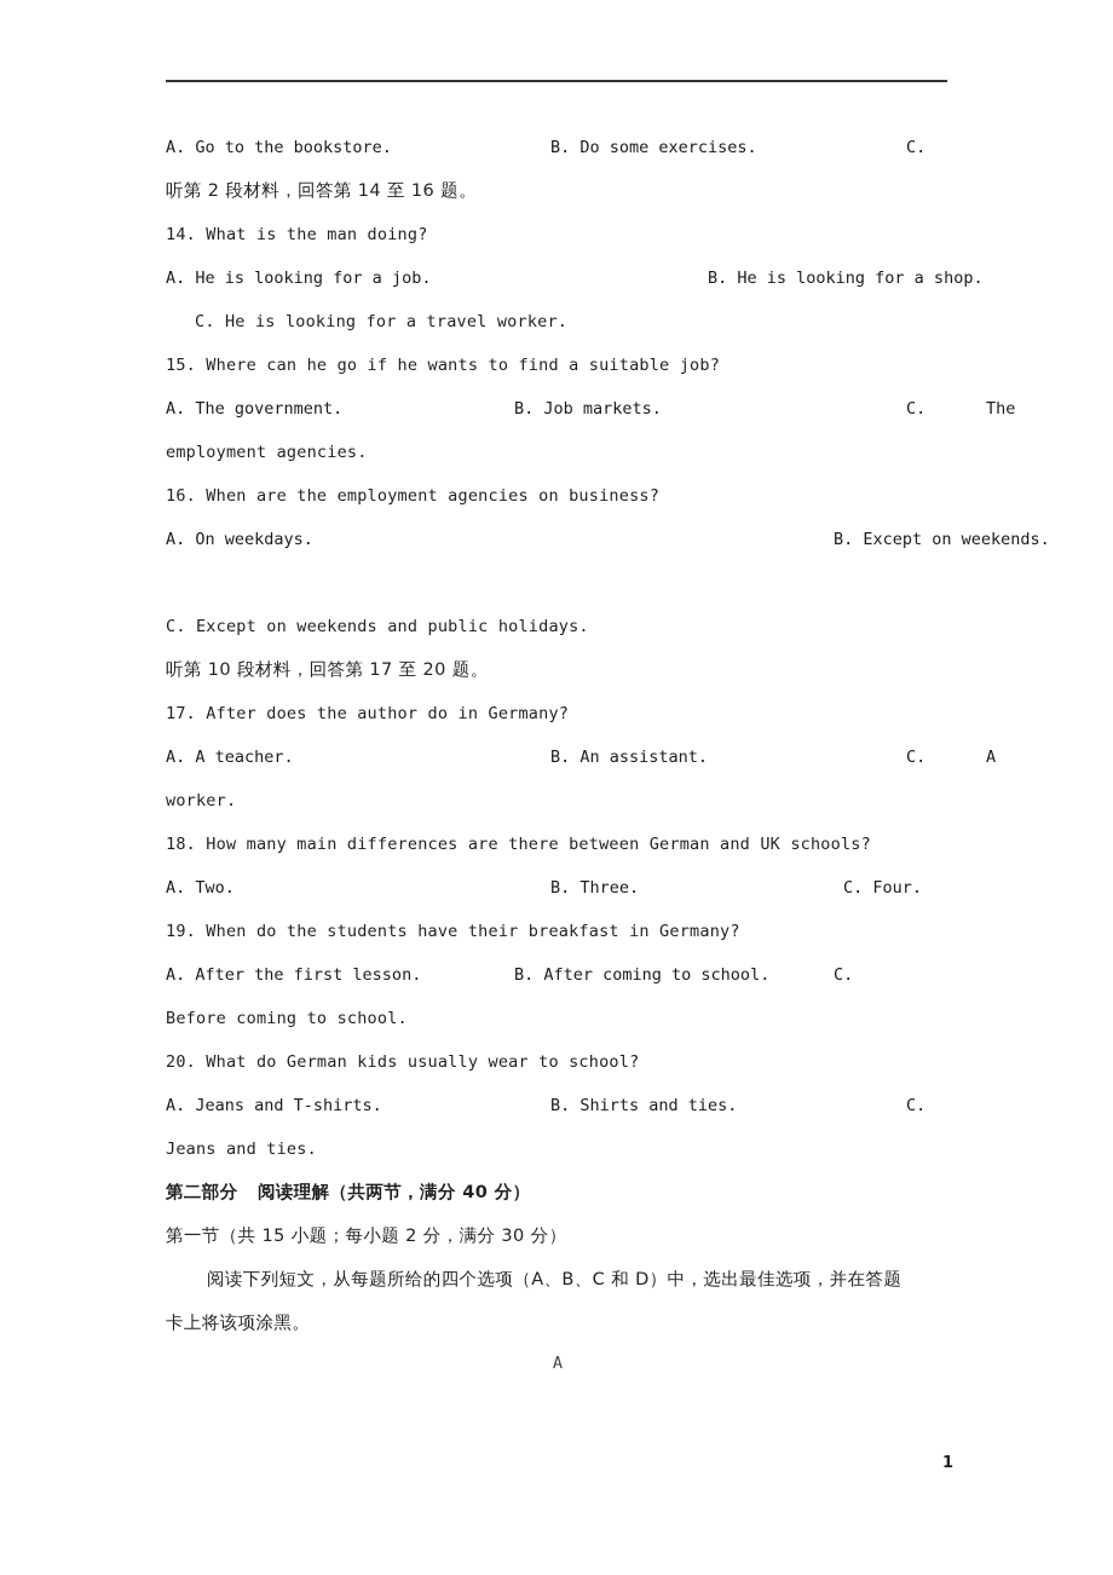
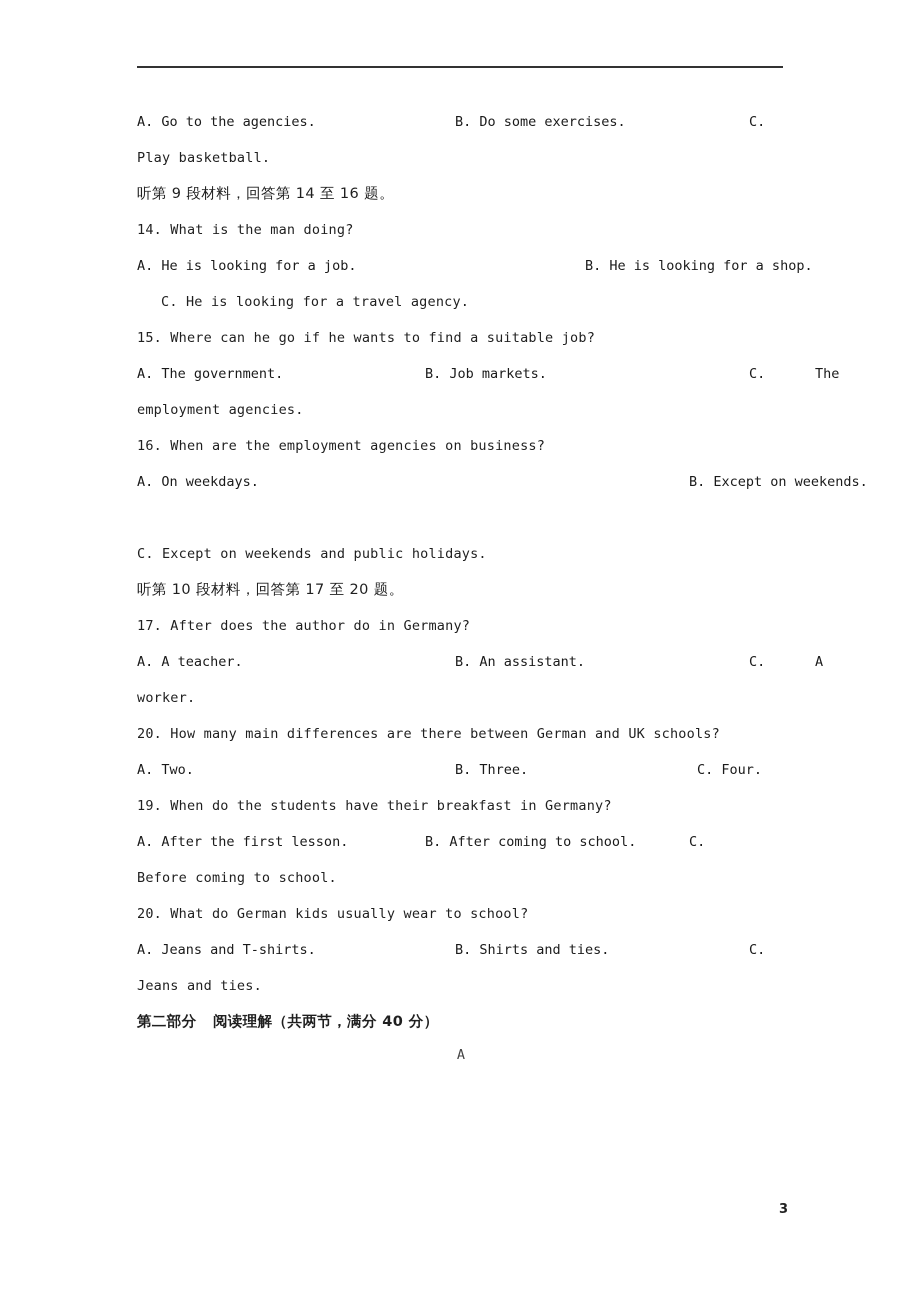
- A. Go to the bookstore.
+ A. Go to the agencies.
  B. Do some exercises.
  C.
+ Play basketball.
- 听第 2 段材料，回答第 14 至 16 题。
+ 听第 9 段材料，回答第 14 至 16 题。
  14. What is the man doing?
  A. He is looking for a job.
  B. He is looking for a shop.
- C. He is looking for a travel worker.
+ C. He is looking for a travel agency.
  15. Where can he go if he wants to find a suitable job?
  A. The government.
  B. Job markets.
  C.
  The
  employment agencies.
  16. When are the employment agencies on business?
  A. On weekdays.
  B. Except on weekends.
  C. Except on weekends and public holidays.
  听第 10 段材料，回答第 17 至 20 题。
  17. After does the author do in Germany?
  A. A teacher.
  B. An assistant.
  C.
  A
  worker.
- 18. How many main differences are there between German and UK schools?
+ 20. How many main differences are there between German and UK schools?
  A. Two.
  B. Three.
  C. Four.
  19. When do the students have their breakfast in Germany?
  A. After the first lesson.
  B. After coming to school.
  C.
  Before coming to school.
  20. What do German kids usually wear to school?
  A. Jeans and T-shirts.
  B. Shirts and ties.
  C.
  Jeans and ties.
  第二部分 阅读理解（共两节，满分 40 分）
- 第一节（共 15 小题；每小题 2 分，满分 30 分）
- 阅读下列短文，从每题所给的四个选项（A、B、C 和 D）中，选出最佳选项，并在答题
- 卡上将该项涂黑。
  A
- 1
+ 3
